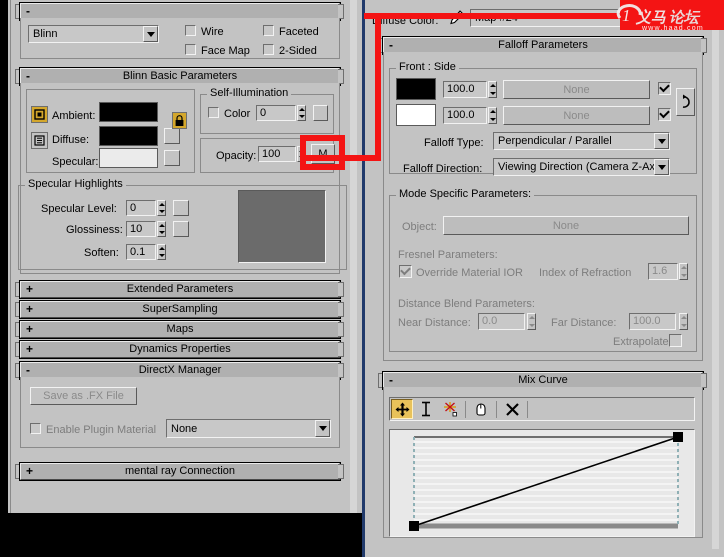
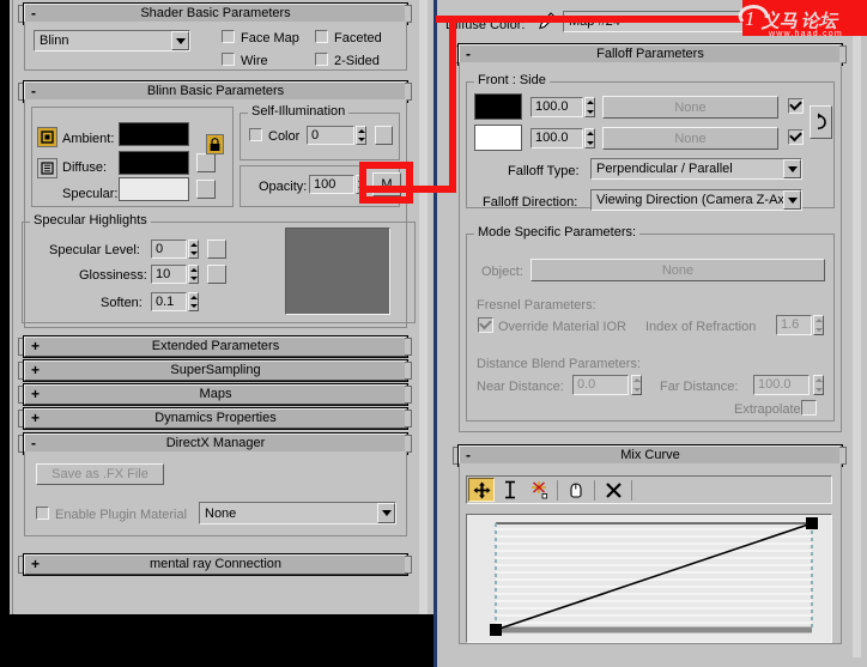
  -
+ Shader Basic Parameters
  Blinn
- Wire
+ Face Map
  Faceted
- Face Map
+ Wire
  2-Sided
  -
  Blinn Basic Parameters
  Ambient:
  Diffuse:
  Specular:
  Self-Illumination
  Color
  0
  Opacity:
  100
  M
  Specular Highlights
  Specular Level:
  0
  Glossiness:
  10
  Soften:
  0.1
  +
  Extended Parameters
  +
  SuperSampling
  +
  Maps
  +
  Dynamics Properties
  -
  DirectX Manager
  Save as .FX File
  Enable Plugin Material
  None
  +
  mental ray Connection
  iffuse Color:
  -
  Falloff Parameters
  Front : Side
  100.0
  None
  100.0
  None
  Falloff Type:
  Perpendicular / Parallel
  Falloff Direction:
  Viewing Direction (Camera Z-Ax
  Mode Specific Parameters:
  Object:
  None
  Fresnel Parameters:
  Override Material IOR
  Index of Refraction
  1.6
  Distance Blend Parameters:
  Near Distance:
  0.0
  Far Distance:
  100.0
  Extrapolate
  -
  Mix Curve
  1
  义马
  论坛
